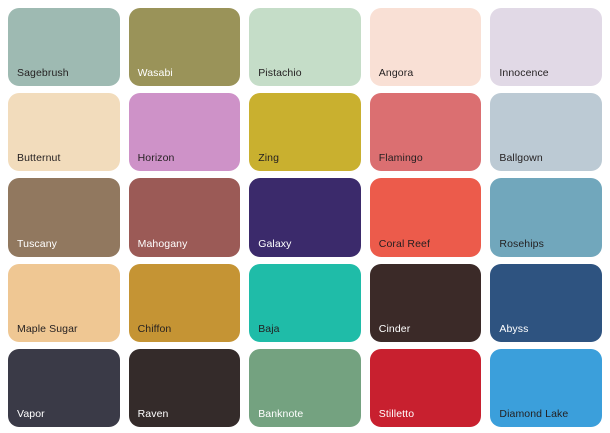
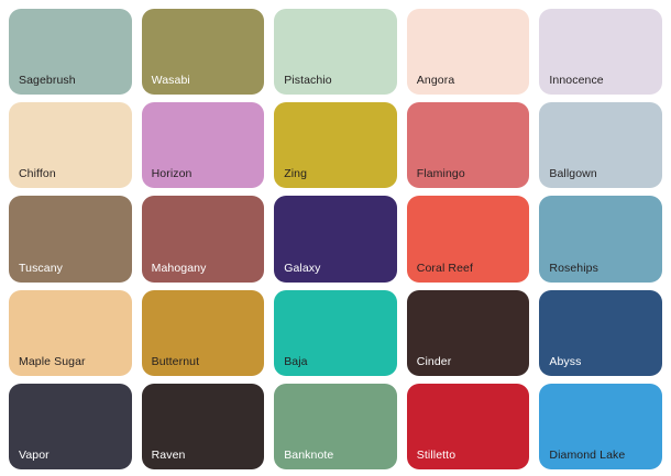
  Sagebrush
  Wasabi
  Pistachio
  Angora
  Innocence
- Butternut
+ Chiffon
  Horizon
  Zing
  Flamingo
  Ballgown
  Tuscany
  Mahogany
  Galaxy
  Coral Reef
  Rosehips
  Maple Sugar
- Chiffon
+ Butternut
  Baja
  Cinder
  Abyss
  Vapor
  Raven
  Banknote
  Stilletto
  Diamond Lake
